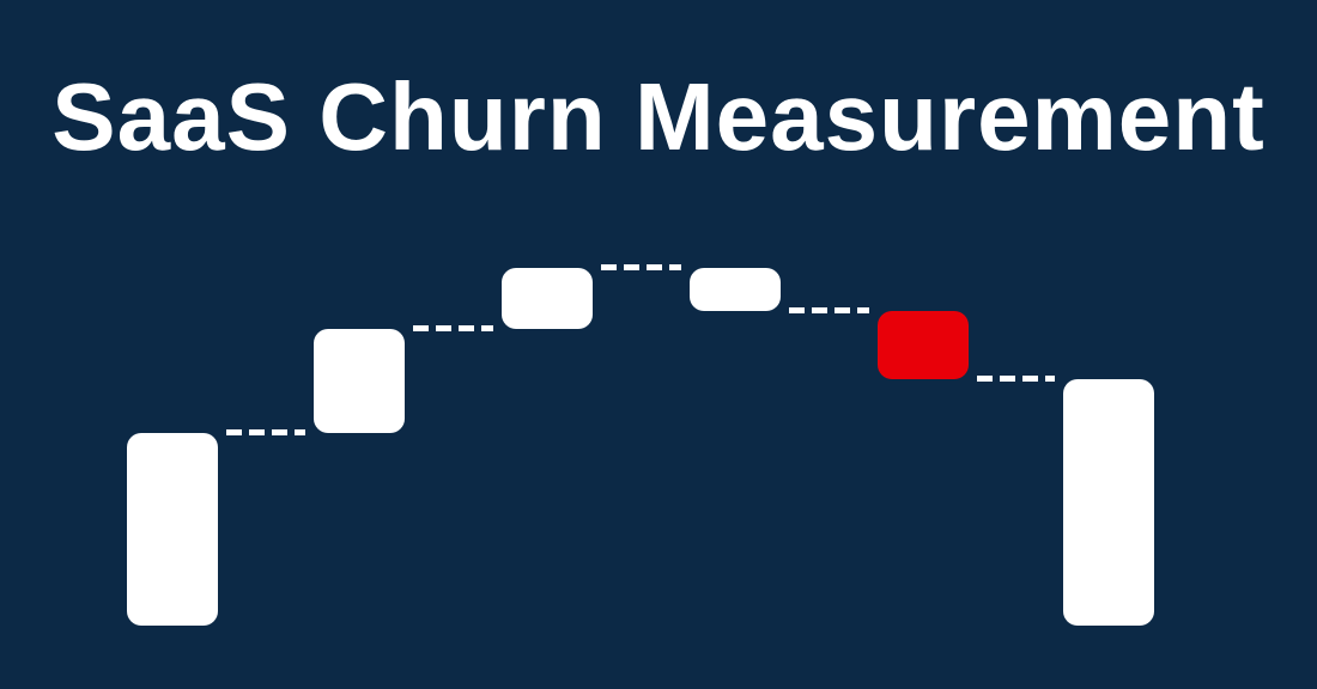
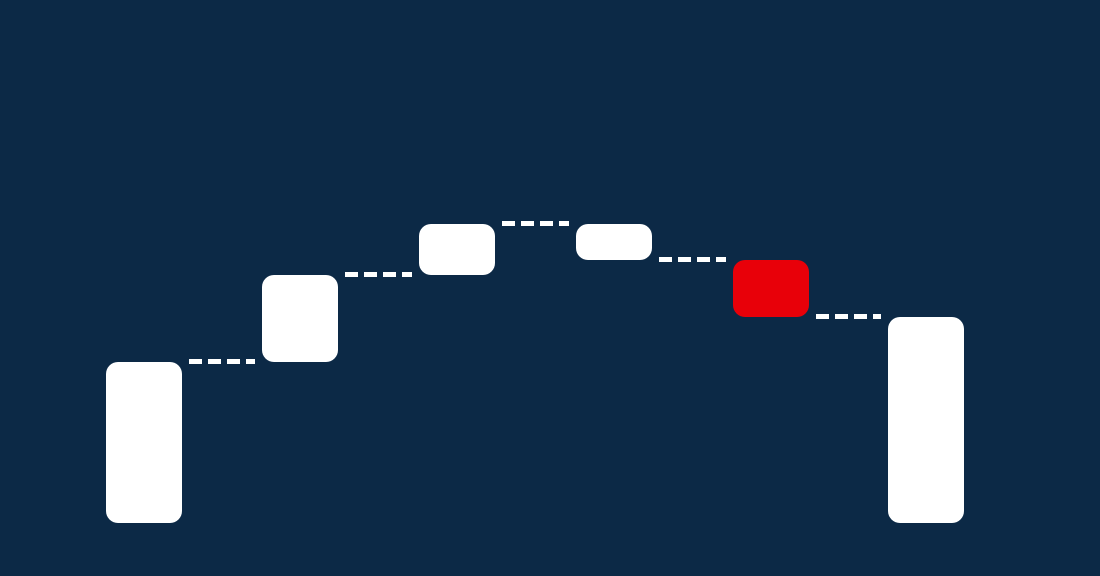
- SaaS Churn Measurement
